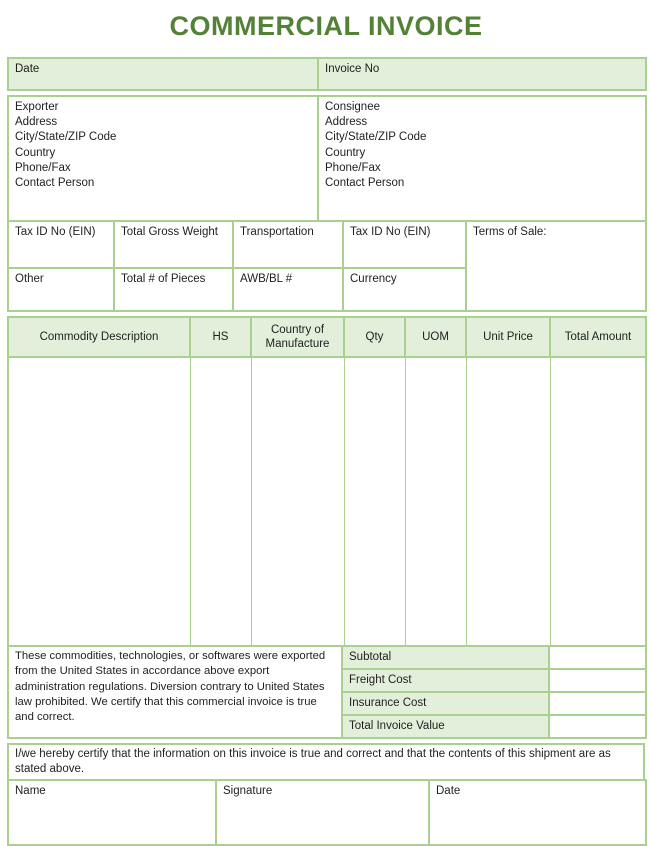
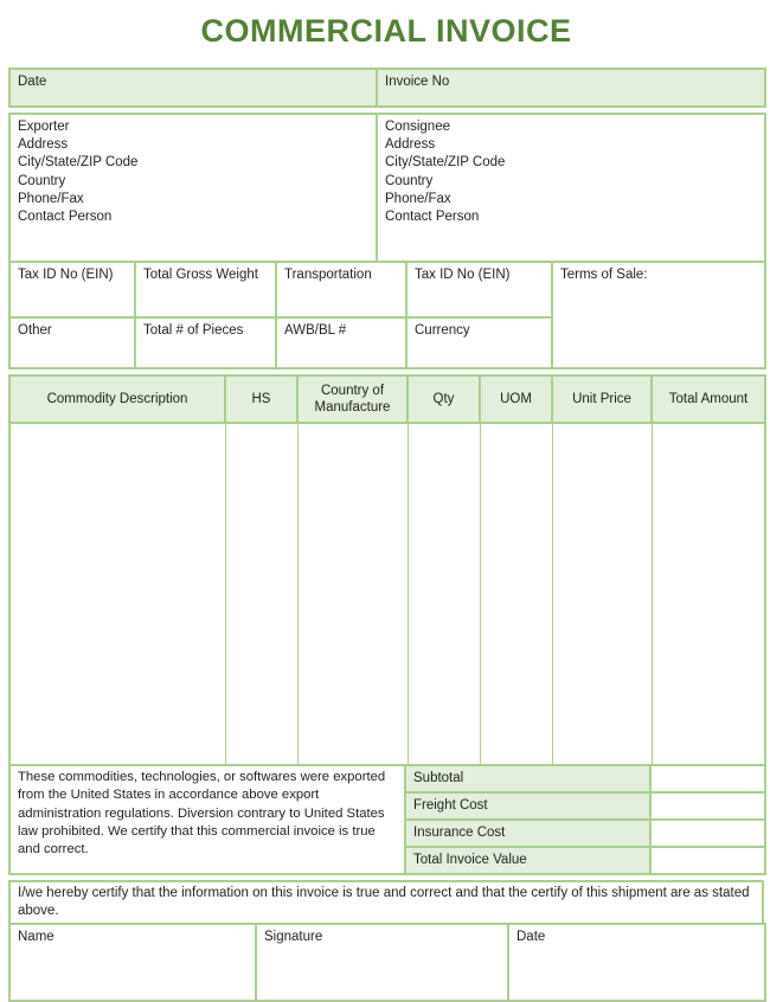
  COMMERCIAL INVOICE
  Date	Invoice No
  Exporter Address City/State/ZIP Code Country Phone/Fax Contact Person	Consignee Address City/State/ZIP Code Country Phone/Fax Contact Person
  Tax ID No (EIN)	Total Gross Weight	Transportation	Tax ID No (EIN)	Terms of Sale:
  Other	Total # of Pieces	AWB/BL #	Currency
  Commodity Description	HS	Country of Manufacture	Qty	UOM	Unit Price	Total Amount
  These commodities, technologies, or softwares were exported from the United States in accordance above export administration regulations. Diversion contrary to United States law prohibited. We certify that this commercial invoice is true and correct.	Subtotal
  Freight Cost
  Insurance Cost
  Total Invoice Value
- I/we hereby certify that the information on this invoice is true and correct and that the contents of this shipment are as stated above.
+ I/we hereby certify that the information on this invoice is true and correct and that the certify of this shipment are as stated above.
  Name	Signature	Date
